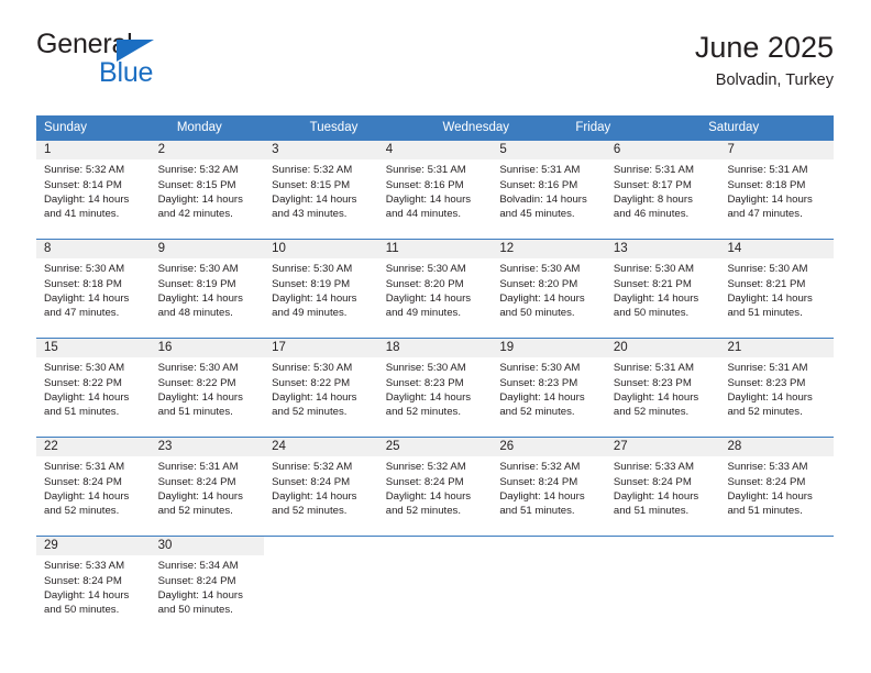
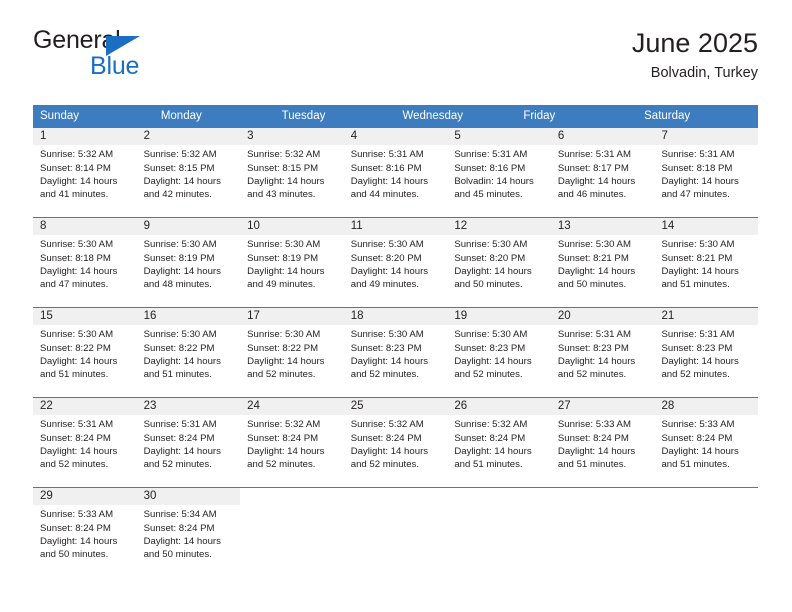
  General
  Blue
  June 2025
  Bolvadin, Turkey
  Sunday
  Monday
  Tuesday
  Wednesday
  Friday
  Saturday
  1
  Sunrise: 5:32 AM
  Sunset: 8:14 PM
  Daylight: 14 hours and 41 minutes.
  2
  Sunrise: 5:32 AM
  Sunset: 8:15 PM
  Daylight: 14 hours and 42 minutes.
  3
  Sunrise: 5:32 AM
  Sunset: 8:15 PM
  Daylight: 14 hours and 43 minutes.
  4
  Sunrise: 5:31 AM
  Sunset: 8:16 PM
  Daylight: 14 hours and 44 minutes.
  5
  Sunrise: 5:31 AM
  Sunset: 8:16 PM
  Bolvadin: 14 hours and 45 minutes.
  6
  Sunrise: 5:31 AM
  Sunset: 8:17 PM
- Daylight: 8 hours and 46 minutes.
+ Daylight: 14 hours and 46 minutes.
  7
  Sunrise: 5:31 AM
  Sunset: 8:18 PM
  Daylight: 14 hours and 47 minutes.
  8
  Sunrise: 5:30 AM
  Sunset: 8:18 PM
  Daylight: 14 hours and 47 minutes.
  9
  Sunrise: 5:30 AM
  Sunset: 8:19 PM
  Daylight: 14 hours and 48 minutes.
  10
  Sunrise: 5:30 AM
  Sunset: 8:19 PM
  Daylight: 14 hours and 49 minutes.
  11
  Sunrise: 5:30 AM
  Sunset: 8:20 PM
  Daylight: 14 hours and 49 minutes.
  12
  Sunrise: 5:30 AM
  Sunset: 8:20 PM
  Daylight: 14 hours and 50 minutes.
  13
  Sunrise: 5:30 AM
  Sunset: 8:21 PM
  Daylight: 14 hours and 50 minutes.
  14
  Sunrise: 5:30 AM
  Sunset: 8:21 PM
  Daylight: 14 hours and 51 minutes.
  15
  Sunrise: 5:30 AM
  Sunset: 8:22 PM
  Daylight: 14 hours and 51 minutes.
  16
  Sunrise: 5:30 AM
  Sunset: 8:22 PM
  Daylight: 14 hours and 51 minutes.
  17
  Sunrise: 5:30 AM
  Sunset: 8:22 PM
  Daylight: 14 hours and 52 minutes.
  18
  Sunrise: 5:30 AM
  Sunset: 8:23 PM
  Daylight: 14 hours and 52 minutes.
  19
  Sunrise: 5:30 AM
  Sunset: 8:23 PM
  Daylight: 14 hours and 52 minutes.
  20
  Sunrise: 5:31 AM
  Sunset: 8:23 PM
  Daylight: 14 hours and 52 minutes.
  21
  Sunrise: 5:31 AM
  Sunset: 8:23 PM
  Daylight: 14 hours and 52 minutes.
  22
  Sunrise: 5:31 AM
  Sunset: 8:24 PM
  Daylight: 14 hours and 52 minutes.
  23
  Sunrise: 5:31 AM
  Sunset: 8:24 PM
  Daylight: 14 hours and 52 minutes.
  24
  Sunrise: 5:32 AM
  Sunset: 8:24 PM
  Daylight: 14 hours and 52 minutes.
  25
  Sunrise: 5:32 AM
  Sunset: 8:24 PM
  Daylight: 14 hours and 52 minutes.
  26
  Sunrise: 5:32 AM
  Sunset: 8:24 PM
  Daylight: 14 hours and 51 minutes.
  27
  Sunrise: 5:33 AM
  Sunset: 8:24 PM
  Daylight: 14 hours and 51 minutes.
  28
  Sunrise: 5:33 AM
  Sunset: 8:24 PM
  Daylight: 14 hours and 51 minutes.
  29
  Sunrise: 5:33 AM
  Sunset: 8:24 PM
  Daylight: 14 hours and 50 minutes.
  30
  Sunrise: 5:34 AM
  Sunset: 8:24 PM
  Daylight: 14 hours and 50 minutes.
